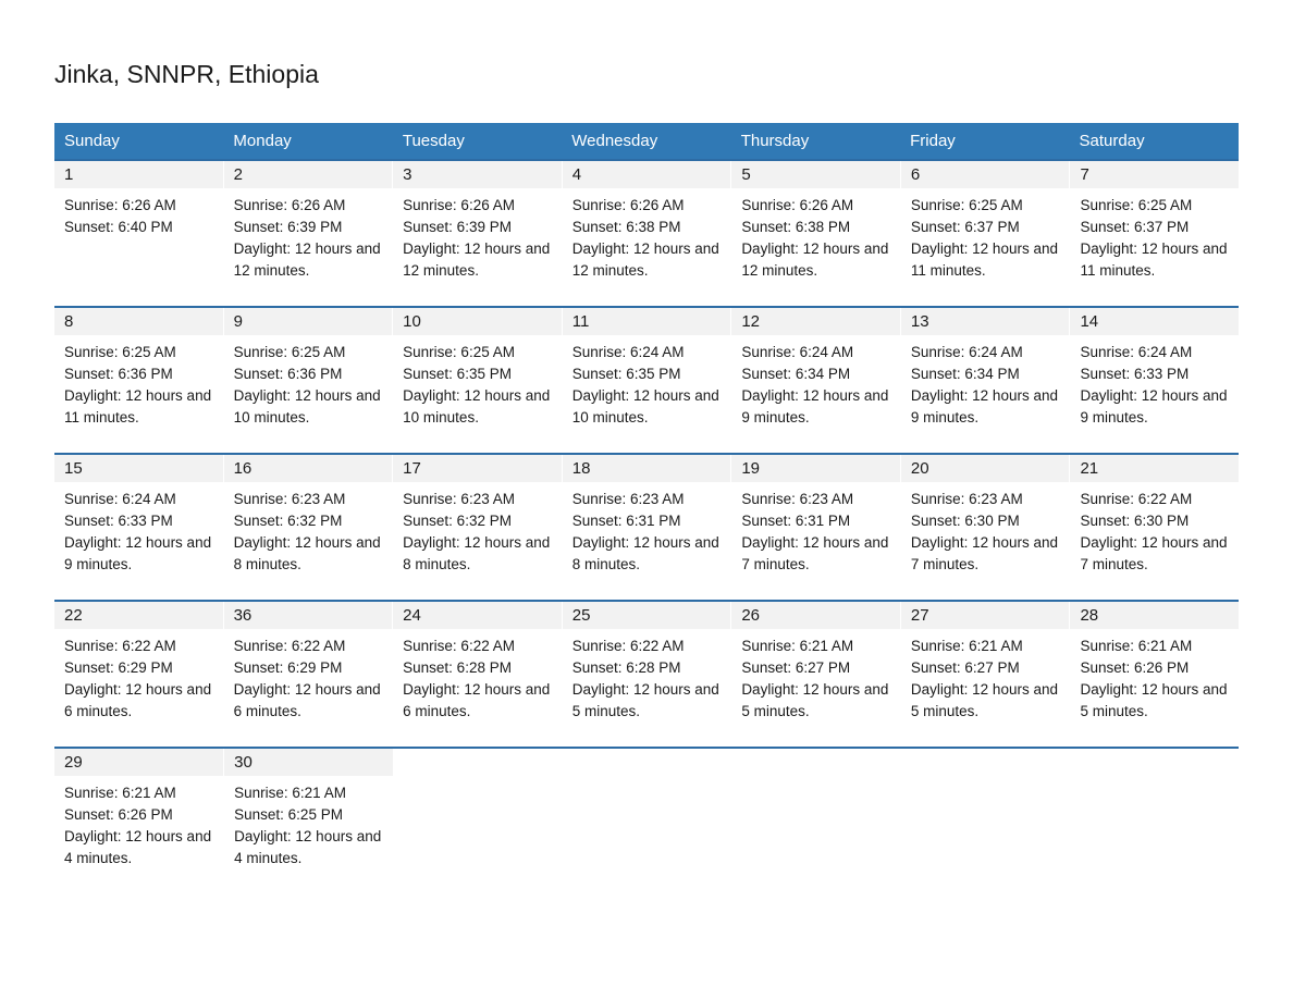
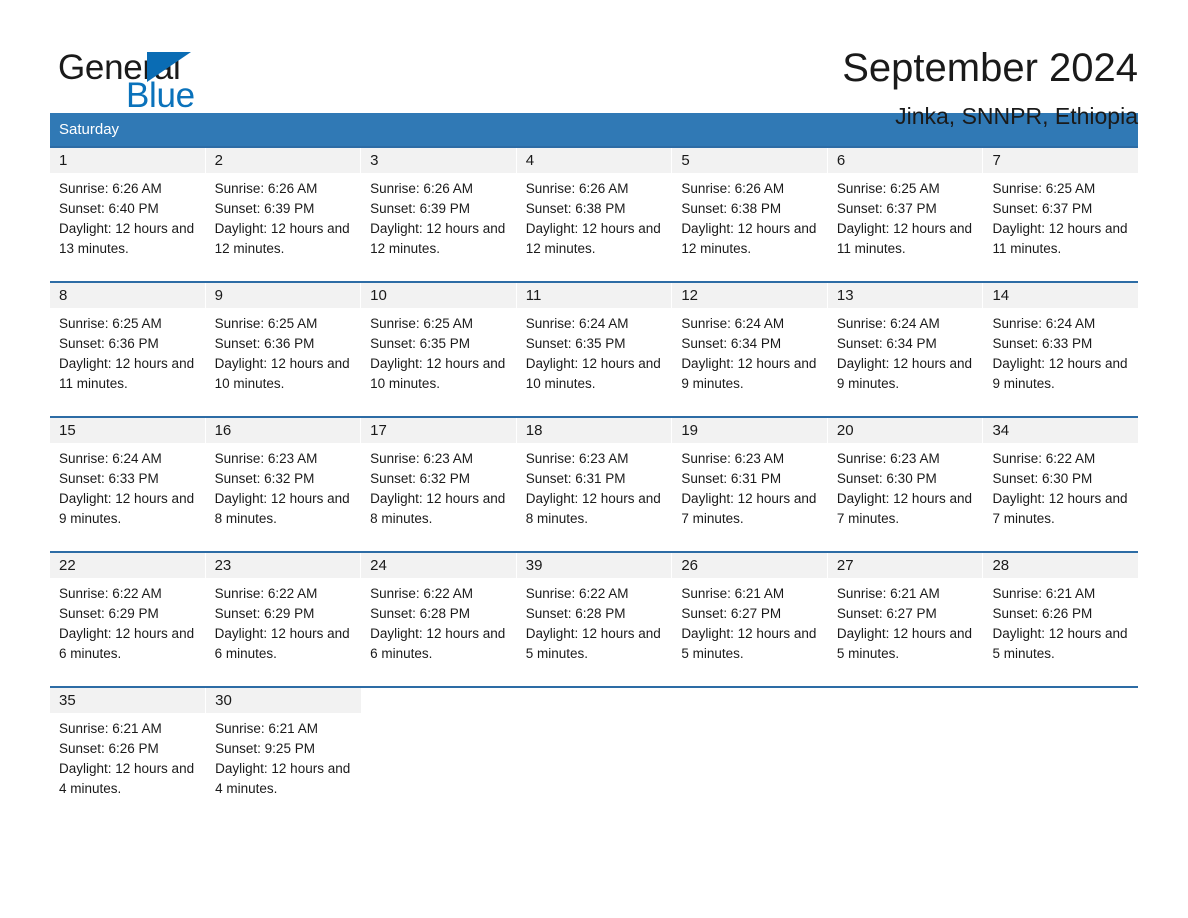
+ General
+ Blue
+ September 2024
  Jinka, SNNPR, Ethiopia
- Sunday
- Monday
- Tuesday
- Wednesday
- Thursday
- Friday
  Saturday
  1
  Sunrise: 6:26 AM
  Sunset: 6:40 PM
+ Daylight: 12 hours and 13 minutes.
  2
  Sunrise: 6:26 AM
  Sunset: 6:39 PM
  Daylight: 12 hours and 12 minutes.
  3
  Sunrise: 6:26 AM
  Sunset: 6:39 PM
  Daylight: 12 hours and 12 minutes.
  4
  Sunrise: 6:26 AM
  Sunset: 6:38 PM
  Daylight: 12 hours and 12 minutes.
  5
  Sunrise: 6:26 AM
  Sunset: 6:38 PM
  Daylight: 12 hours and 12 minutes.
  6
  Sunrise: 6:25 AM
  Sunset: 6:37 PM
  Daylight: 12 hours and 11 minutes.
  7
  Sunrise: 6:25 AM
  Sunset: 6:37 PM
  Daylight: 12 hours and 11 minutes.
  8
  Sunrise: 6:25 AM
  Sunset: 6:36 PM
  Daylight: 12 hours and 11 minutes.
  9
  Sunrise: 6:25 AM
  Sunset: 6:36 PM
  Daylight: 12 hours and 10 minutes.
  10
  Sunrise: 6:25 AM
  Sunset: 6:35 PM
  Daylight: 12 hours and 10 minutes.
  11
  Sunrise: 6:24 AM
  Sunset: 6:35 PM
  Daylight: 12 hours and 10 minutes.
  12
  Sunrise: 6:24 AM
  Sunset: 6:34 PM
  Daylight: 12 hours and 9 minutes.
  13
  Sunrise: 6:24 AM
  Sunset: 6:34 PM
  Daylight: 12 hours and 9 minutes.
  14
  Sunrise: 6:24 AM
  Sunset: 6:33 PM
  Daylight: 12 hours and 9 minutes.
  15
  Sunrise: 6:24 AM
  Sunset: 6:33 PM
  Daylight: 12 hours and 9 minutes.
  16
  Sunrise: 6:23 AM
  Sunset: 6:32 PM
  Daylight: 12 hours and 8 minutes.
  17
  Sunrise: 6:23 AM
  Sunset: 6:32 PM
  Daylight: 12 hours and 8 minutes.
  18
  Sunrise: 6:23 AM
  Sunset: 6:31 PM
  Daylight: 12 hours and 8 minutes.
  19
  Sunrise: 6:23 AM
  Sunset: 6:31 PM
  Daylight: 12 hours and 7 minutes.
  20
  Sunrise: 6:23 AM
  Sunset: 6:30 PM
  Daylight: 12 hours and 7 minutes.
- 21
+ 34
  Sunrise: 6:22 AM
  Sunset: 6:30 PM
  Daylight: 12 hours and 7 minutes.
  22
  Sunrise: 6:22 AM
  Sunset: 6:29 PM
  Daylight: 12 hours and 6 minutes.
- 36
+ 23
  Sunrise: 6:22 AM
  Sunset: 6:29 PM
  Daylight: 12 hours and 6 minutes.
  24
  Sunrise: 6:22 AM
  Sunset: 6:28 PM
  Daylight: 12 hours and 6 minutes.
- 25
+ 39
  Sunrise: 6:22 AM
  Sunset: 6:28 PM
  Daylight: 12 hours and 5 minutes.
  26
  Sunrise: 6:21 AM
  Sunset: 6:27 PM
  Daylight: 12 hours and 5 minutes.
  27
  Sunrise: 6:21 AM
  Sunset: 6:27 PM
  Daylight: 12 hours and 5 minutes.
  28
  Sunrise: 6:21 AM
  Sunset: 6:26 PM
  Daylight: 12 hours and 5 minutes.
- 29
+ 35
  Sunrise: 6:21 AM
  Sunset: 6:26 PM
  Daylight: 12 hours and 4 minutes.
  30
  Sunrise: 6:21 AM
- Sunset: 6:25 PM
+ Sunset: 9:25 PM
  Daylight: 12 hours and 4 minutes.
